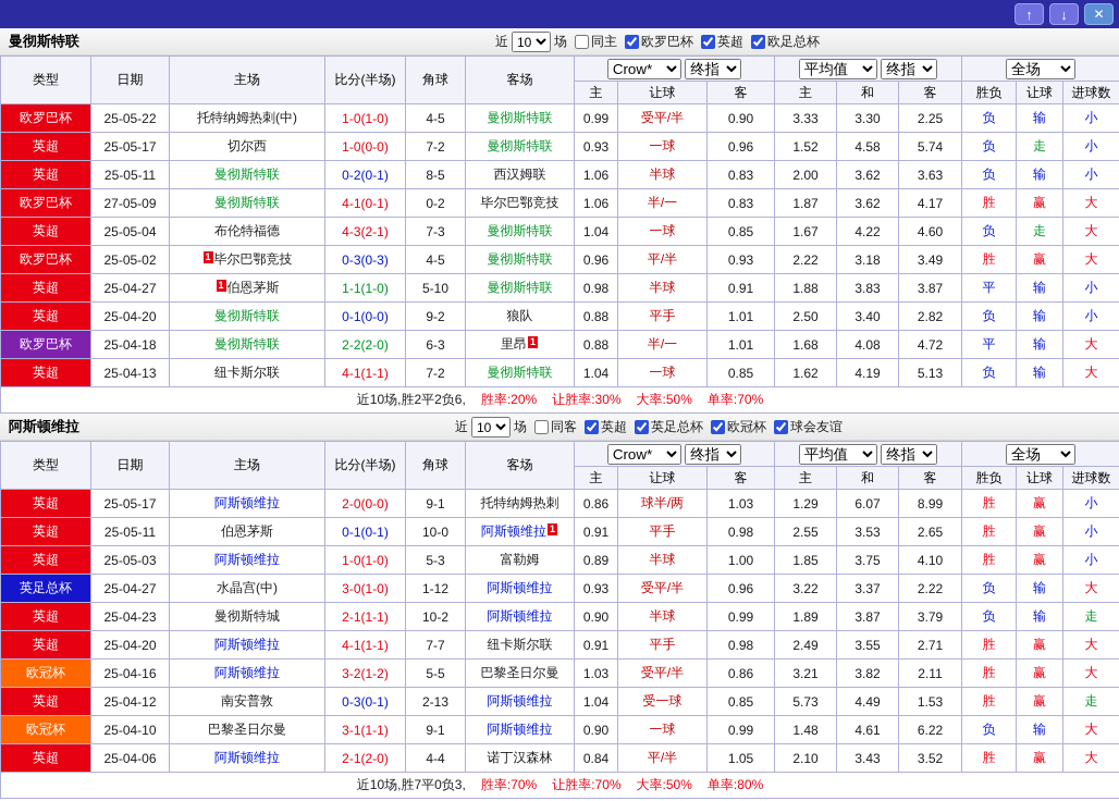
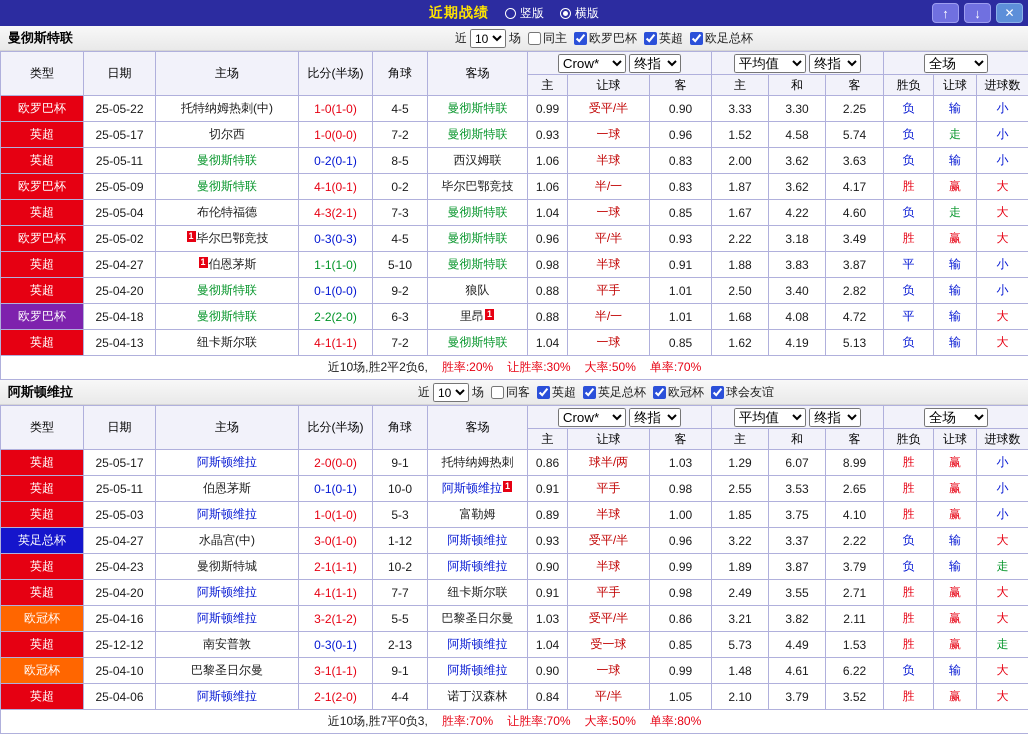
+ 近期战绩
+ 竖版
+ 横版
  ↑
  ↓
  ✕
  曼彻斯特联
  近
  10
  场
  同主
  欧罗巴杯
  英超
  欧足总杯
  类型	日期	主场	比分(半场)	角球	客场	Crow* 终指	平均值 终指	全场
  主	让球	客	主	和	客	胜负	让球	进球数
  欧罗巴杯	25-05-22	托特纳姆热刺(中)	1-0(1-0)	4-5	曼彻斯特联	0.99	受平/半	0.90	3.33	3.30	2.25	负	输	小
  英超	25-05-17	切尔西	1-0(0-0)	7-2	曼彻斯特联	0.93	一球	0.96	1.52	4.58	5.74	负	走	小
  英超	25-05-11	曼彻斯特联	0-2(0-1)	8-5	西汉姆联	1.06	半球	0.83	2.00	3.62	3.63	负	输	小
- 欧罗巴杯	27-05-09	曼彻斯特联	4-1(0-1)	0-2	毕尔巴鄂竞技	1.06	半/一	0.83	1.87	3.62	4.17	胜	赢	大
+ 欧罗巴杯	25-05-09	曼彻斯特联	4-1(0-1)	0-2	毕尔巴鄂竞技	1.06	半/一	0.83	1.87	3.62	4.17	胜	赢	大
  英超	25-05-04	布伦特福德	4-3(2-1)	7-3	曼彻斯特联	1.04	一球	0.85	1.67	4.22	4.60	负	走	大
  欧罗巴杯	25-05-02	1 毕尔巴鄂竞技	0-3(0-3)	4-5	曼彻斯特联	0.96	平/半	0.93	2.22	3.18	3.49	胜	赢	大
  英超	25-04-27	1 伯恩茅斯	1-1(1-0)	5-10	曼彻斯特联	0.98	半球	0.91	1.88	3.83	3.87	平	输	小
  英超	25-04-20	曼彻斯特联	0-1(0-0)	9-2	狼队	0.88	平手	1.01	2.50	3.40	2.82	负	输	小
  欧罗巴杯	25-04-18	曼彻斯特联	2-2(2-0)	6-3	里昂 1	0.88	半/一	1.01	1.68	4.08	4.72	平	输	大
  英超	25-04-13	纽卡斯尔联	4-1(1-1)	7-2	曼彻斯特联	1.04	一球	0.85	1.62	4.19	5.13	负	输	大
  近10场,胜2平2负6, 胜率:20% 让胜率:30% 大率:50% 单率:70%
  阿斯顿维拉
  近
  10
  场
  同客
  英超
  英足总杯
  欧冠杯
  球会友谊
  类型	日期	主场	比分(半场)	角球	客场	Crow* 终指	平均值 终指	全场
  主	让球	客	主	和	客	胜负	让球	进球数
  英超	25-05-17	阿斯顿维拉	2-0(0-0)	9-1	托特纳姆热刺	0.86	球半/两	1.03	1.29	6.07	8.99	胜	赢	小
  英超	25-05-11	伯恩茅斯	0-1(0-1)	10-0	阿斯顿维拉 1	0.91	平手	0.98	2.55	3.53	2.65	胜	赢	小
  英超	25-05-03	阿斯顿维拉	1-0(1-0)	5-3	富勒姆	0.89	半球	1.00	1.85	3.75	4.10	胜	赢	小
  英足总杯	25-04-27	水晶宫(中)	3-0(1-0)	1-12	阿斯顿维拉	0.93	受平/半	0.96	3.22	3.37	2.22	负	输	大
  英超	25-04-23	曼彻斯特城	2-1(1-1)	10-2	阿斯顿维拉	0.90	半球	0.99	1.89	3.87	3.79	负	输	走
  英超	25-04-20	阿斯顿维拉	4-1(1-1)	7-7	纽卡斯尔联	0.91	平手	0.98	2.49	3.55	2.71	胜	赢	大
  欧冠杯	25-04-16	阿斯顿维拉	3-2(1-2)	5-5	巴黎圣日尔曼	1.03	受平/半	0.86	3.21	3.82	2.11	胜	赢	大
- 英超	25-04-12	南安普敦	0-3(0-1)	2-13	阿斯顿维拉	1.04	受一球	0.85	5.73	4.49	1.53	胜	赢	走
+ 英超	25-12-12	南安普敦	0-3(0-1)	2-13	阿斯顿维拉	1.04	受一球	0.85	5.73	4.49	1.53	胜	赢	走
  欧冠杯	25-04-10	巴黎圣日尔曼	3-1(1-1)	9-1	阿斯顿维拉	0.90	一球	0.99	1.48	4.61	6.22	负	输	大
- 英超	25-04-06	阿斯顿维拉	2-1(2-0)	4-4	诺丁汉森林	0.84	平/半	1.05	2.10	3.43	3.52	胜	赢	大
+ 英超	25-04-06	阿斯顿维拉	2-1(2-0)	4-4	诺丁汉森林	0.84	平/半	1.05	2.10	3.79	3.52	胜	赢	大
  近10场,胜7平0负3, 胜率:70% 让胜率:70% 大率:50% 单率:80%
